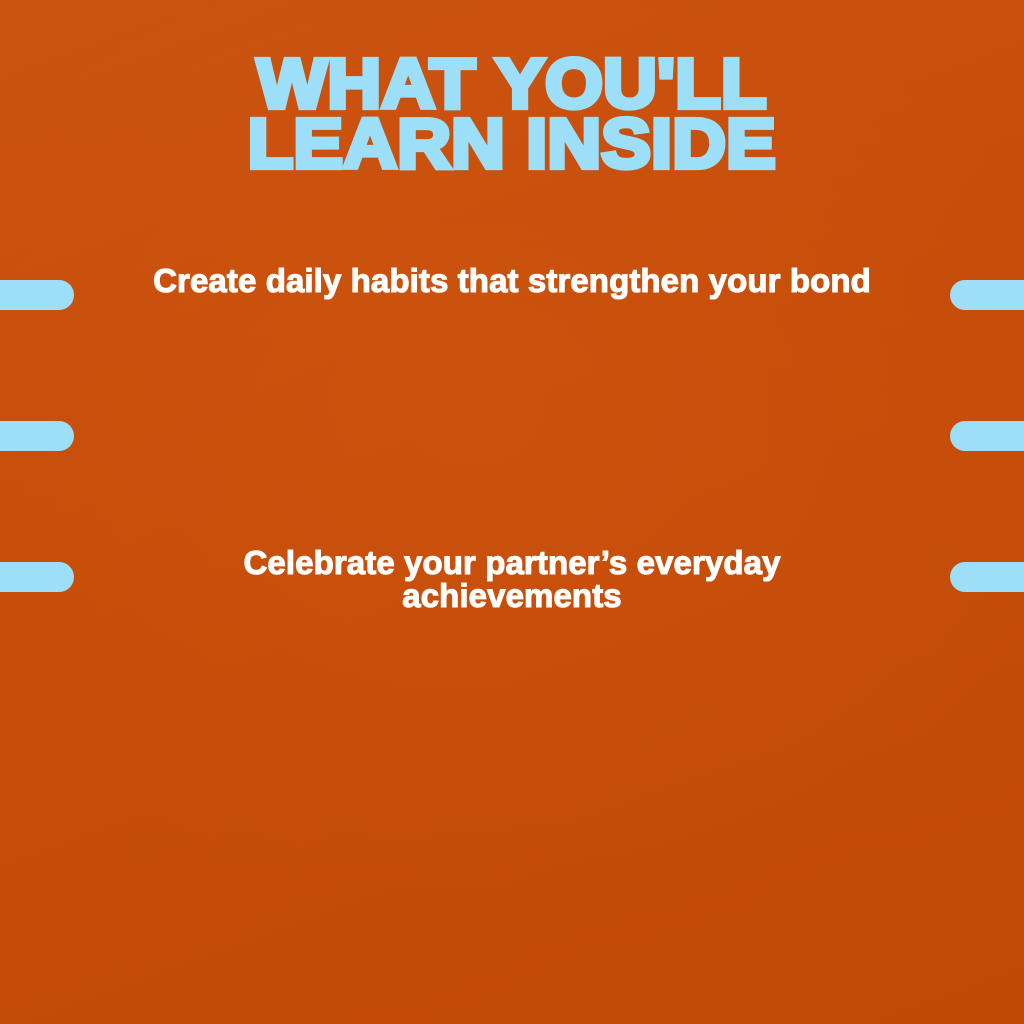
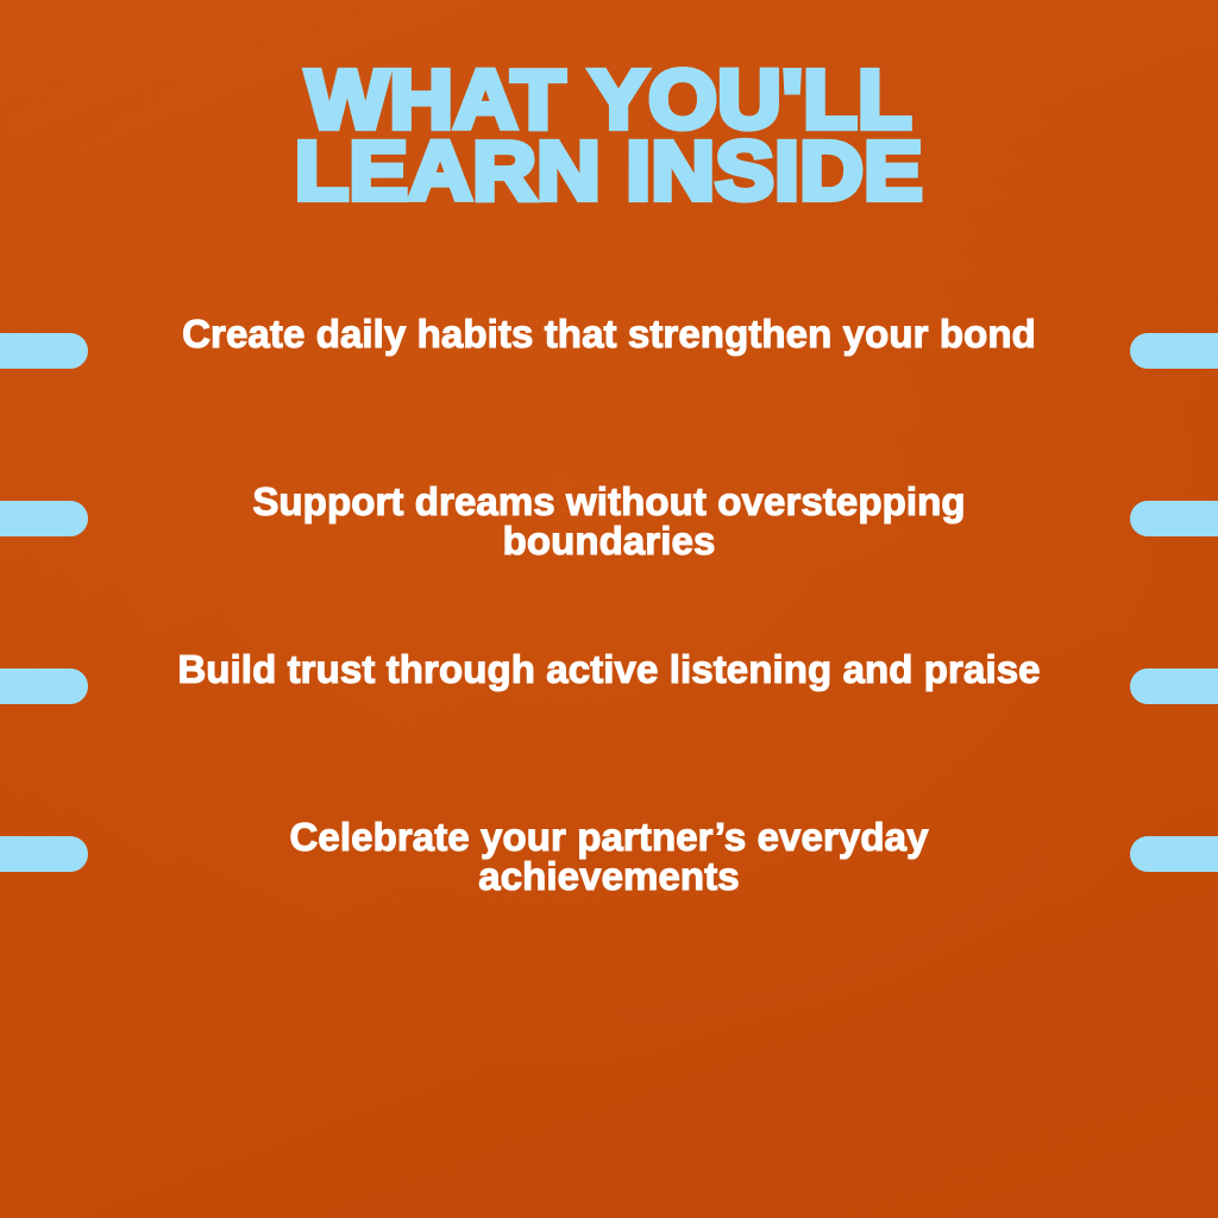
  WHAT YOU'LL
  LEARN INSIDE
  Create daily habits that strengthen your bond
+ Support dreams without overstepping boundaries
+ Build trust through active listening and praise
  Celebrate your partner’s everyday achievements
